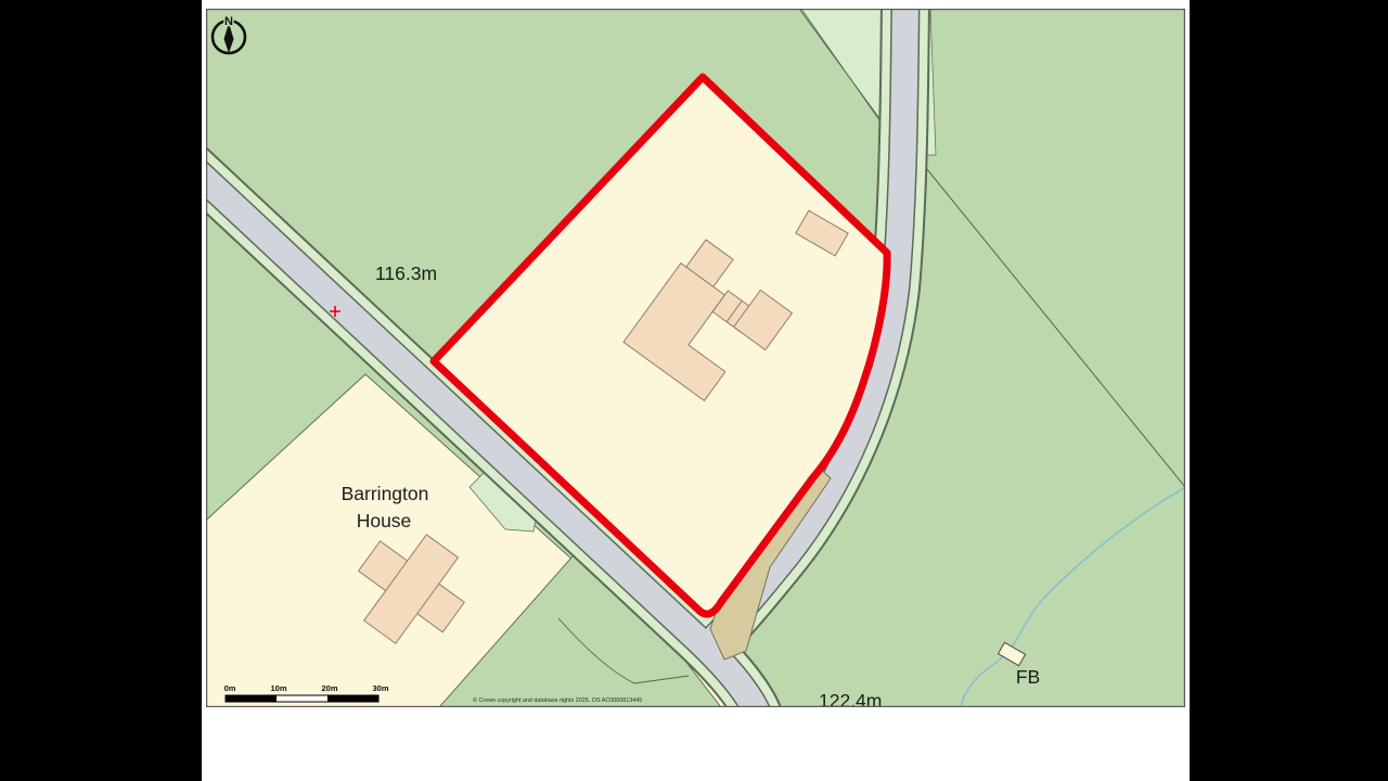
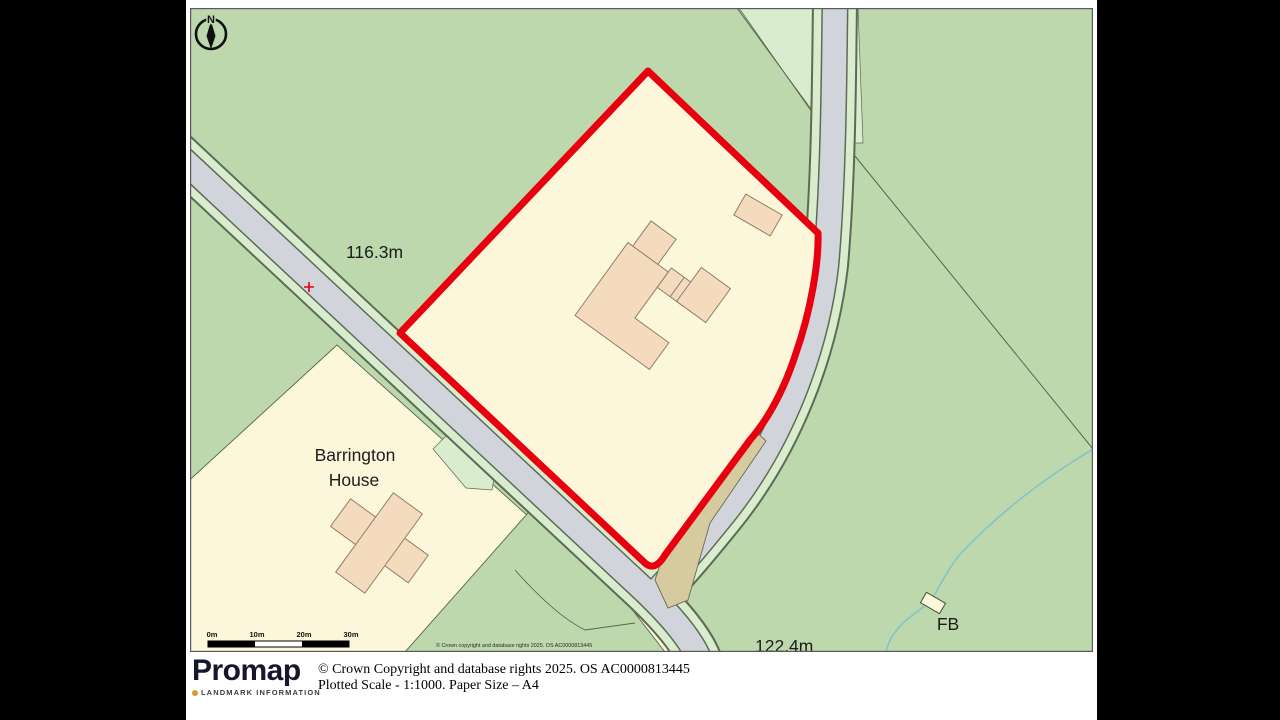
  116.3m
  Barrington
  House
  122.4m
  FB
  0m
  10m
  20m
  30m
  N
+ Promap
+ LANDMARK INFORMATION
+ © Crown Copyright and database rights 2025. OS AC0000813445
+ Plotted Scale - 1:1000. Paper Size – A4
